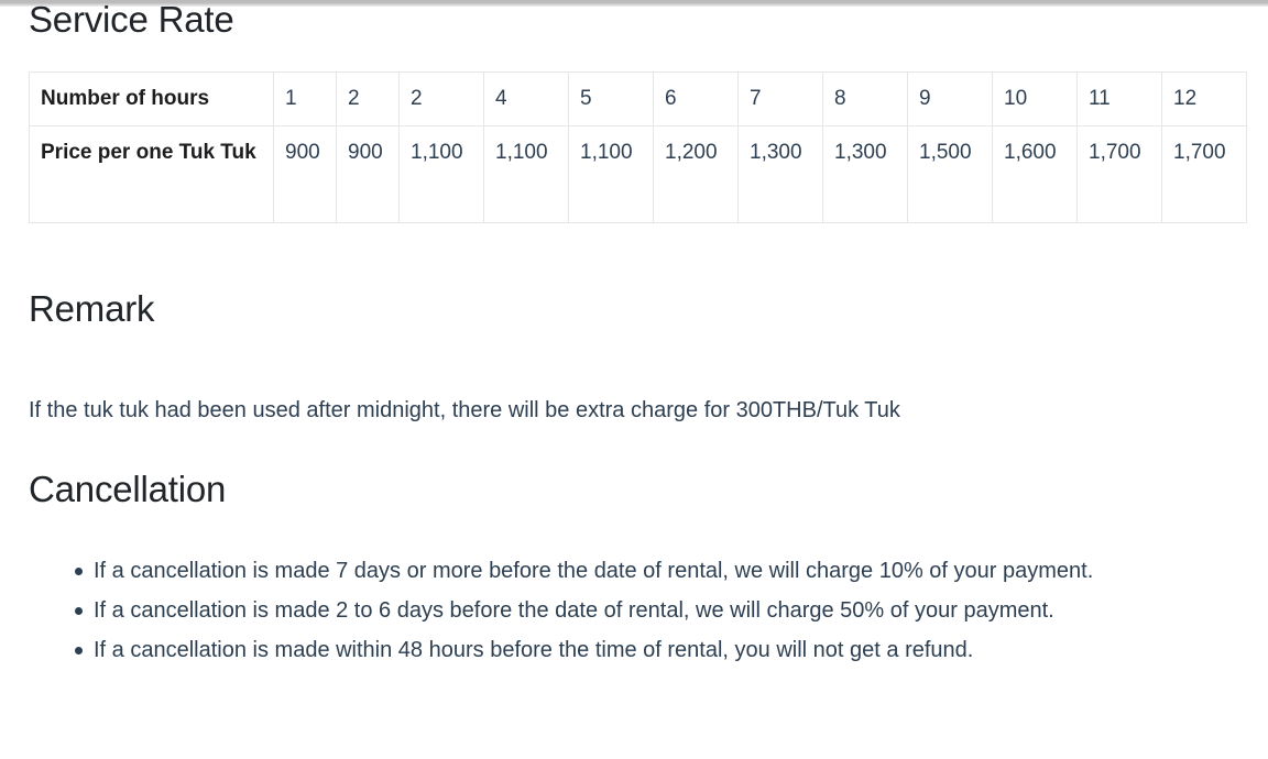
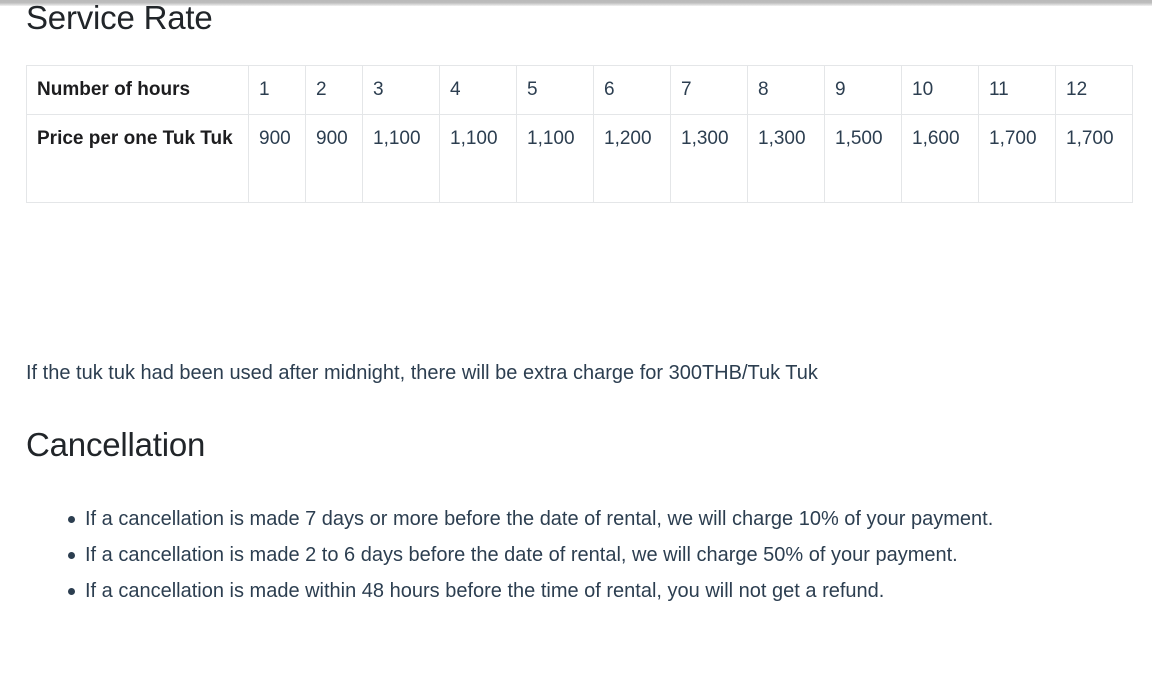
  Service Rate
- Number of hours	1	2	2	4	5	6	7	8	9	10	11	12
+ Number of hours	1	2	3	4	5	6	7	8	9	10	11	12
  Price per one Tuk Tuk	900	900	1,100	1,100	1,100	1,200	1,300	1,300	1,500	1,600	1,700	1,700
- Remark
  If the tuk tuk had been used after midnight, there will be extra charge for 300THB/Tuk Tuk
  Cancellation
  If a cancellation is made 7 days or more before the date of rental, we will charge 10% of your payment.
  If a cancellation is made 2 to 6 days before the date of rental, we will charge 50% of your payment.
  If a cancellation is made within 48 hours before the time of rental, you will not get a refund.
